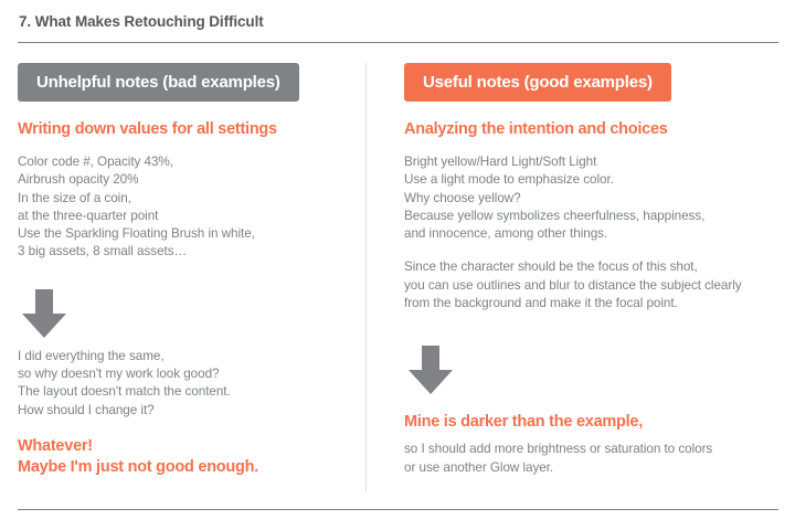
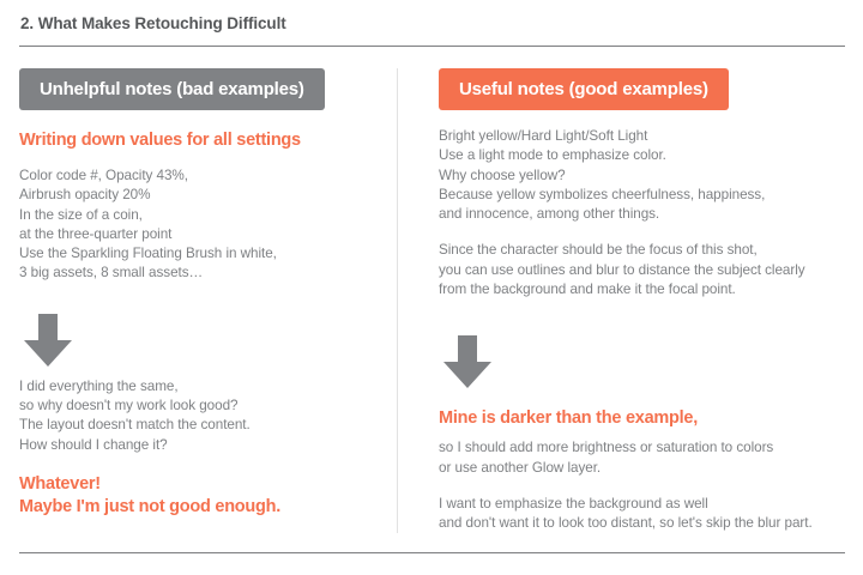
- 7. What Makes Retouching Difficult
+ 2. What Makes Retouching Difficult
  Unhelpful notes (bad examples)
  Writing down values for all settings
  Color code #, Opacity 43%,
  Airbrush opacity 20%
  In the size of a coin,
  at the three-quarter point
  Use the Sparkling Floating Brush in white,
  3 big assets, 8 small assets…
  I did everything the same,
  so why doesn't my work look good?
  The layout doesn't match the content.
  How should I change it?
  Whatever!
  Maybe I'm just not good enough.
  Useful notes (good examples)
- Analyzing the intention and choices
  Bright yellow/Hard Light/Soft Light
  Use a light mode to emphasize color.
  Why choose yellow?
  Because yellow symbolizes cheerfulness, happiness,
  and innocence, among other things.
  Since the character should be the focus of this shot,
  you can use outlines and blur to distance the subject clearly
  from the background and make it the focal point.
  Mine is darker than the example,
  so I should add more brightness or saturation to colors
  or use another Glow layer.
+ I want to emphasize the background as well
+ and don't want it to look too distant, so let's skip the blur part.
